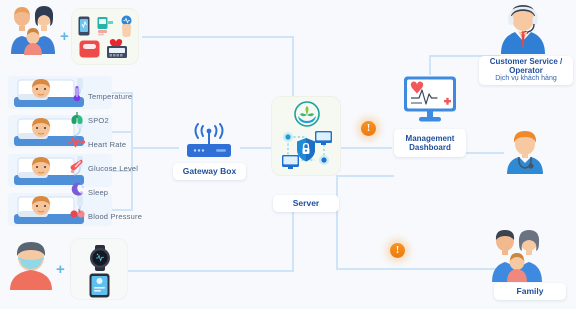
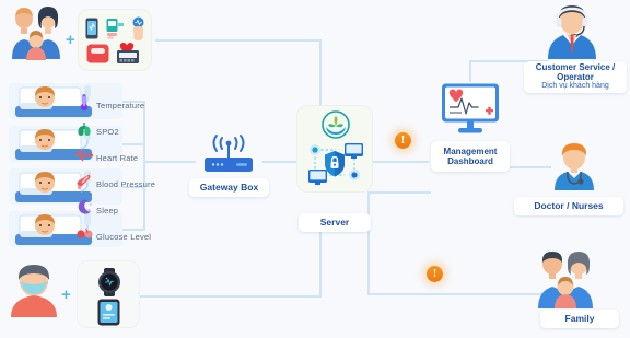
  +
  Temperature
  SPO2
  Heart Rate
- Glucose Level
+ Blood Pressure
  Sleep
- Blood Pressure
+ Glucose Level
  +
  Gateway Box
  Server
  !
  !
  Management
  Dashboard
  Customer Service /
  Operator
+ Doctor / Nurses
  Family
